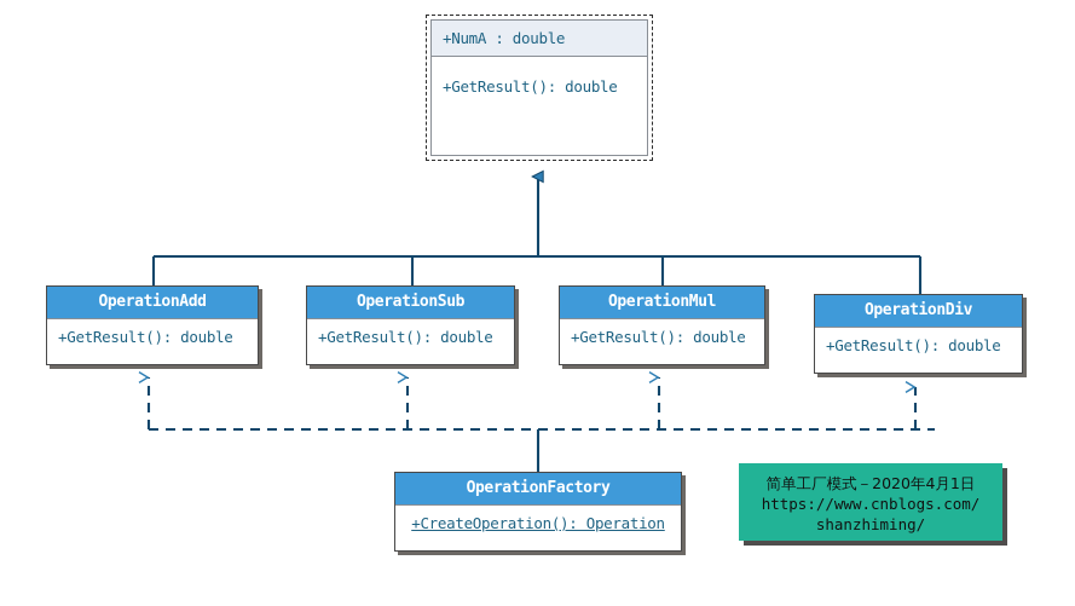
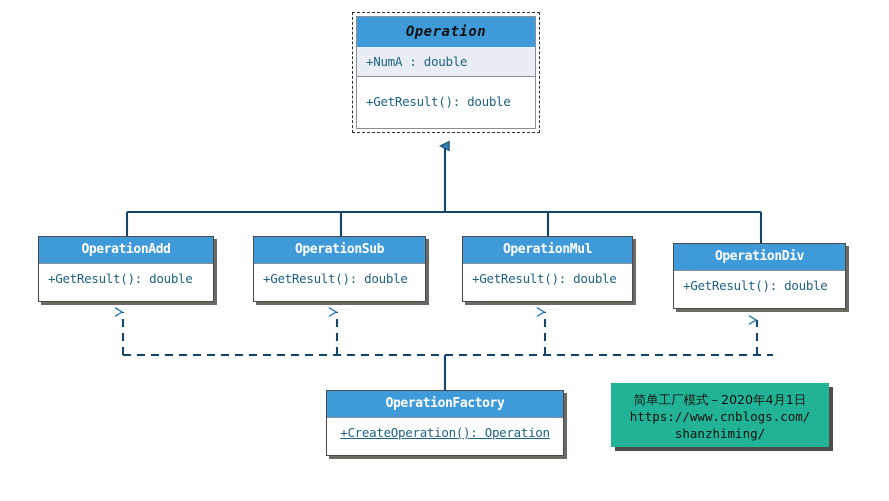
+ Operation
  +NumA : double
  +GetResult(): double
  OperationAdd
  +GetResult(): double
  OperationSub
  +GetResult(): double
  OperationMul
  +GetResult(): double
  OperationDiv
  +GetResult(): double
  OperationFactory
  +CreateOperation(): Operation
  简单工厂模式－2020年4月1日
  https://www.cnblogs.com/
  shanzhiming/
